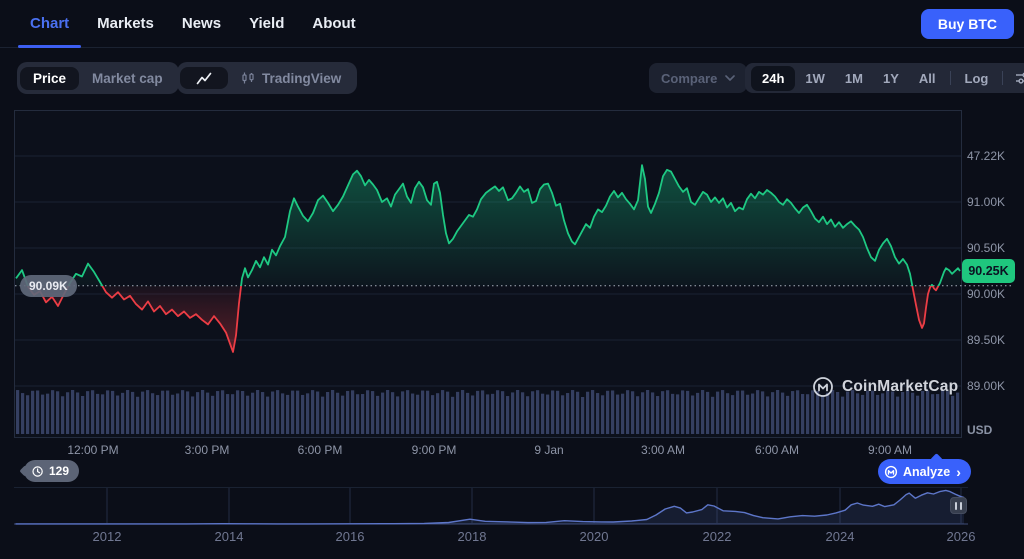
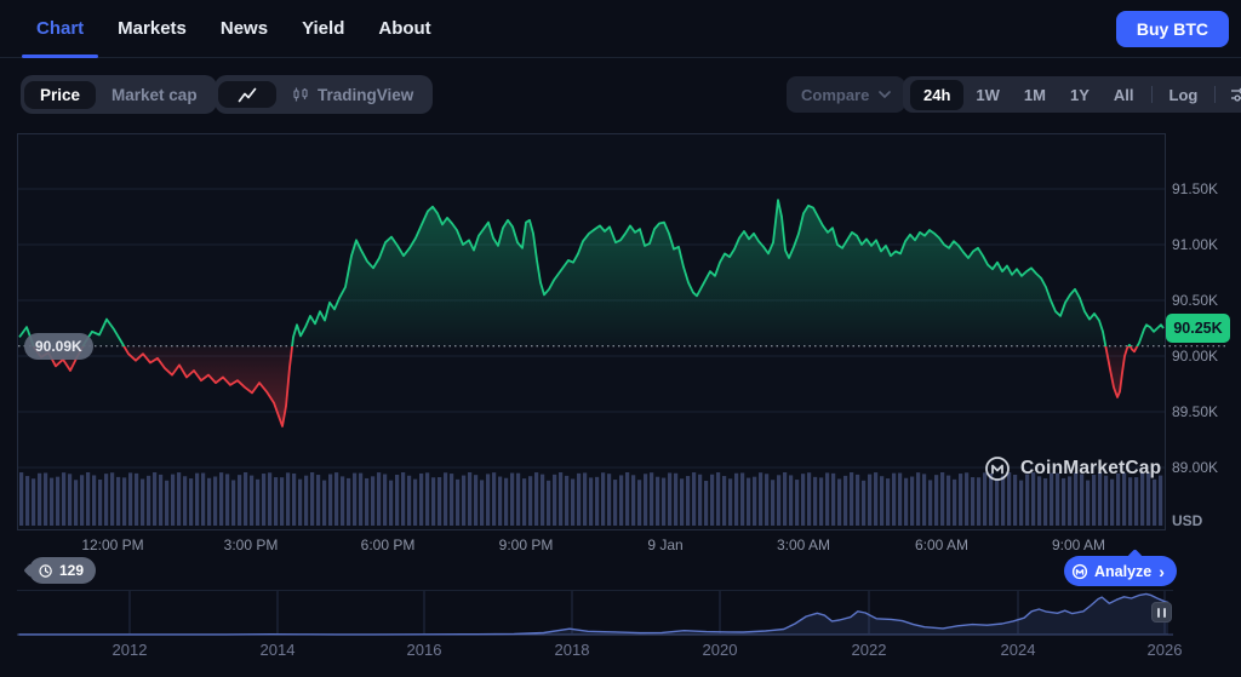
  Chart
  Markets
  News
  Yield
  About
  Buy BTC
  Price
  Market cap
  TradingView
  Compare
  24h
  1W
  1M
  1Y
  All
  Log
- 47.22K
+ 91.50K
  91.00K
  90.50K
  90.00K
  89.50K
  89.00K
  12:00 PM
  3:00 PM
  6:00 PM
  9:00 PM
  9 Jan
  3:00 AM
  6:00 AM
  9:00 AM
  2012
  2014
  2016
  2018
  2020
  2022
  2024
  2026
  USD
  90.09K
  90.25K
  CoinMarketCap
  129
  Analyze
  ›
